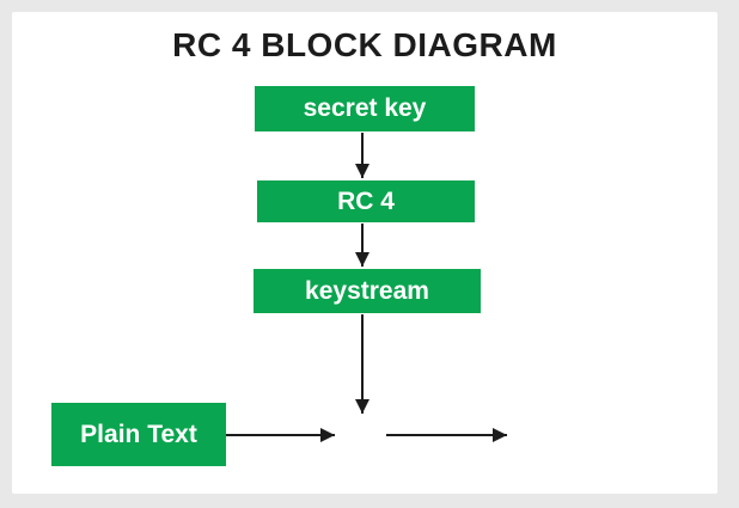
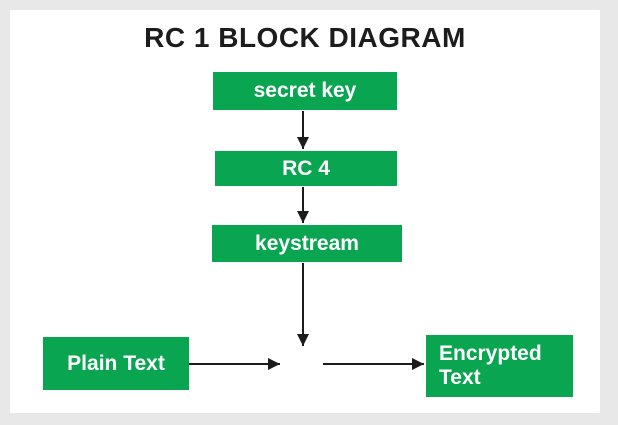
- RC 4 BLOCK DIAGRAM
+ RC 1 BLOCK DIAGRAM
  secret key
  RC 4
  keystream
  Plain Text
+ Encrypted Text
